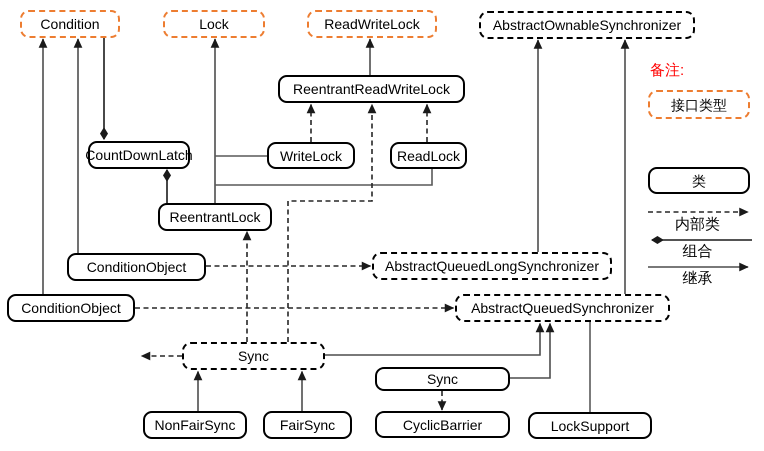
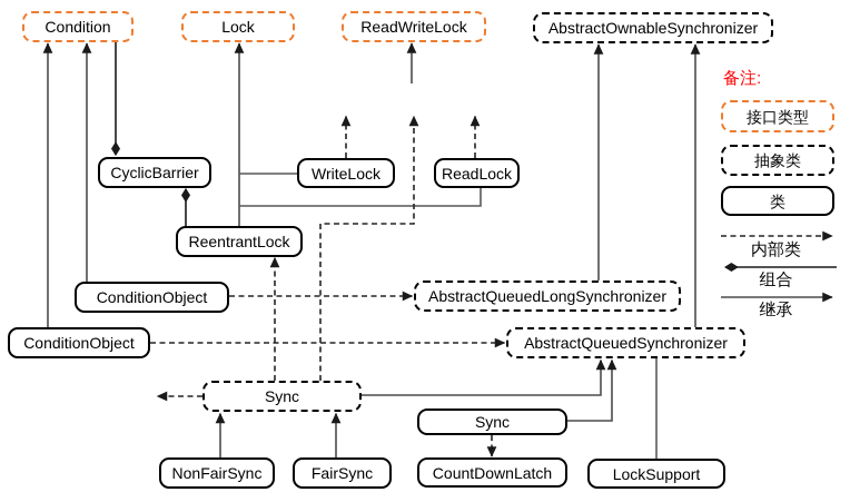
  Condition
  Lock
  ReadWriteLock
  AbstractOwnableSynchronizer
- ReentrantReadWriteLock
- CountDownLatch
+ CyclicBarrier
  WriteLock
  ReadLock
  ReentrantLock
  ConditionObject
  AbstractQueuedLongSynchronizer
  ConditionObject
  AbstractQueuedSynchronizer
  Sync
  Sync
  NonFairSync
  FairSync
- CyclicBarrier
+ CountDownLatch
  LockSupport
  接口类型
+ 抽象类
  类
  备注:
  内部类
  组合
  继承
